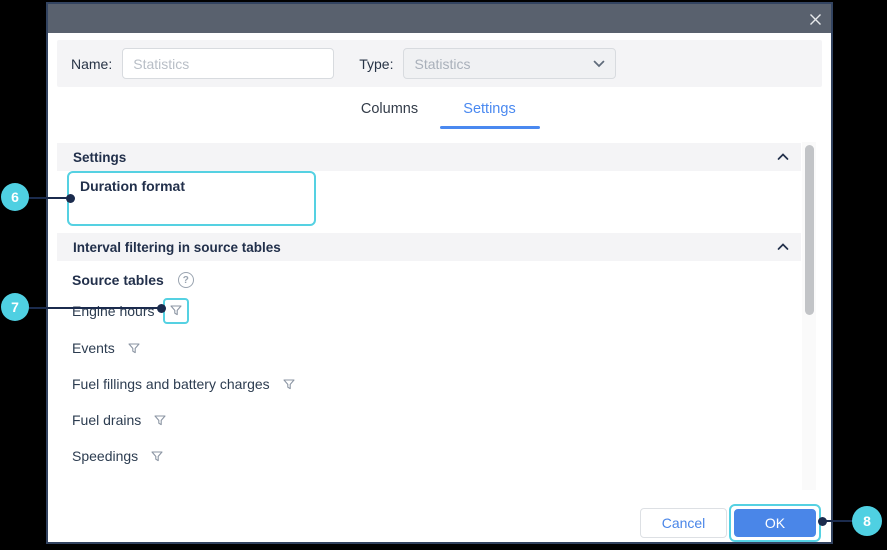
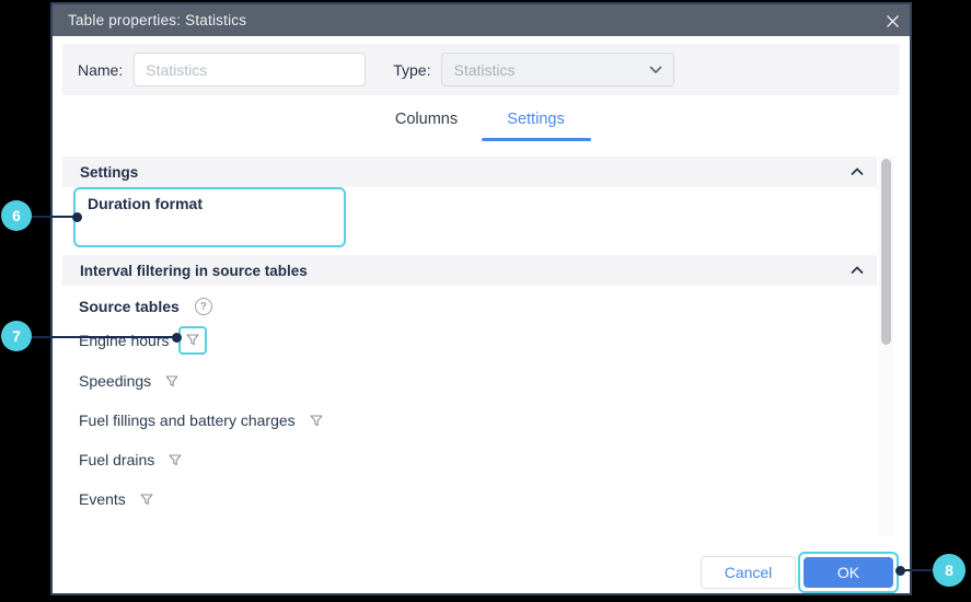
+ Table properties: Statistics
  Name:
  Statistics
  Type:
  Statistics
  Columns
  Settings
  Settings
  Duration format
  Interval filtering in source tables
  Source tables
  ?
  Engine hours
- Events
+ Speedings
  Fuel fillings and battery charges
  Fuel drains
- Speedings
+ Events
  Cancel
  OK
  6
  7
  8
